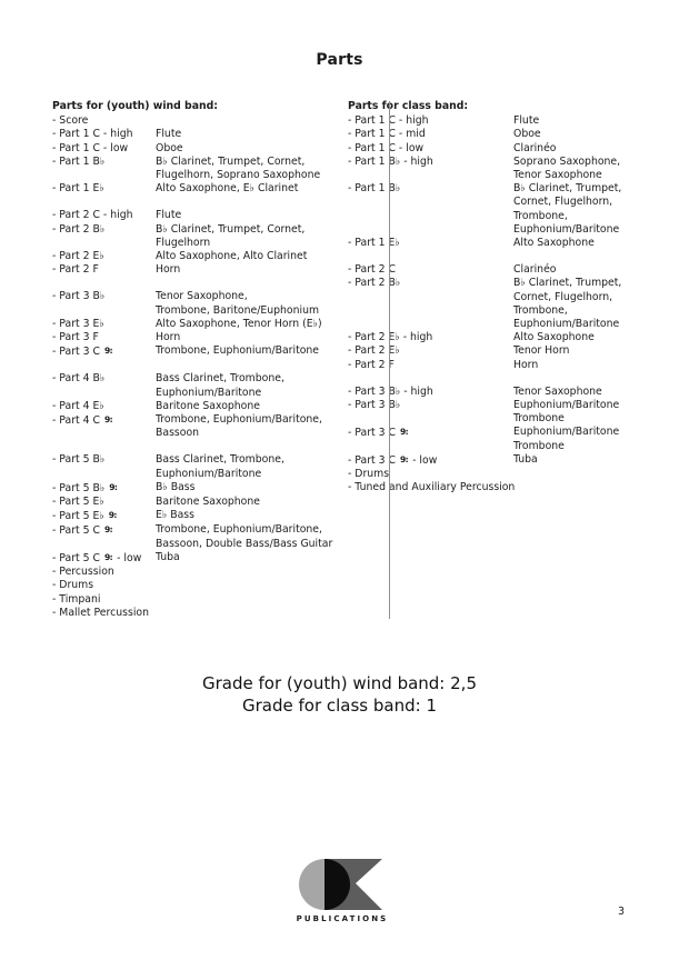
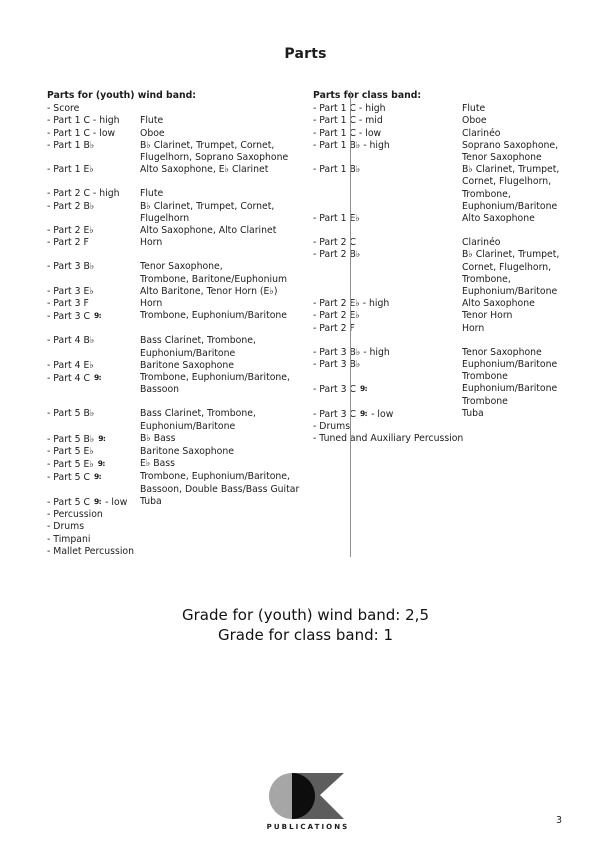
  Parts
  Parts for (youth) wind band:
  - Score
  - Part 1 C - high
  Flute
  - Part 1 C - low
  Oboe
  - Part 1 B♭
  B♭ Clarinet, Trumpet, Cornet,
  Flugelhorn, Soprano Saxophone
  - Part 1 E♭
  Alto Saxophone, E♭ Clarinet
  - Part 2 C - high
  Flute
  - Part 2 B♭
  B♭ Clarinet, Trumpet, Cornet,
  Flugelhorn
  - Part 2 E♭
  Alto Saxophone, Alto Clarinet
  - Part 2 F
  Horn
  - Part 3 B♭
  Tenor Saxophone,
  Trombone, Baritone/Euphonium
  - Part 3 E♭
- Alto Saxophone, Tenor Horn (E♭)
+ Alto Baritone, Tenor Horn (E♭)
  - Part 3 F
  Horn
  - Part 3 C 9:
  Trombone, Euphonium/Baritone
  - Part 4 B♭
  Bass Clarinet, Trombone,
  Euphonium/Baritone
  - Part 4 E♭
  Baritone Saxophone
  - Part 4 C 9:
  Trombone, Euphonium/Baritone,
  Bassoon
  - Part 5 B♭
  Bass Clarinet, Trombone,
  Euphonium/Baritone
  - Part 5 B♭ 9:
  B♭ Bass
  - Part 5 E♭
  Baritone Saxophone
  - Part 5 E♭ 9:
  E♭ Bass
  - Part 5 C 9:
  Trombone, Euphonium/Baritone,
  Bassoon, Double Bass/Bass Guitar
  - Part 5 C 9: - low
  Tuba
  - Percussion
  - Drums
  - Timpani
  - Mallet Percussion
  Parts fr class band:
  - Part 1 C - high
  Flute
  - Part 1 C - mid
  Oboe
  - Part 1 C - low
  Clarinéo
  - Part 1 B♭ - high
  Soprano Saxophone,
  Tenor Saxophone
  - Part 1 B♭
  B♭ Clarinet, Trumpet,
  Cornet, Flugelhorn,
  Trombone,
  Euphonium/Baritone
  - Part 1 E♭
  Alto Saxophone
  - Part 2 C
  Clarinéo
  - Part 2 B♭
  B♭ Clarinet, Trumpet,
  Cornet, Flugelhorn,
  Trombone,
  Euphonium/Baritone
  - Part 2 E♭ - high
  Alto Saxophone
  - Part 2 E♭
  Tenor Horn
  - Part 2 F
  Horn
  - Part 3 B♭ - high
  Tenor Saxophone
  - Part 3 B♭
  Euphonium/Baritone
  Trombone
  - Part 3 C 9:
  Euphonium/Baritone
  Trombone
  - Part 3 C 9: - low
  Tuba
  - Drums
  - Tuned and Auxiliary Percussion
  Grade for (youth) wind band: 2,5
  Grade for class band: 1
  PUBLICATIONS
  3
